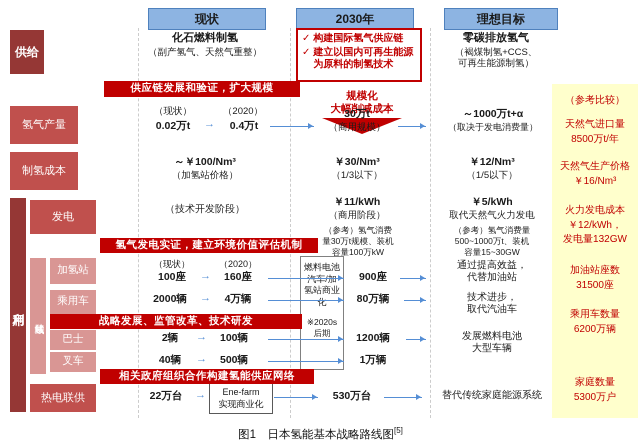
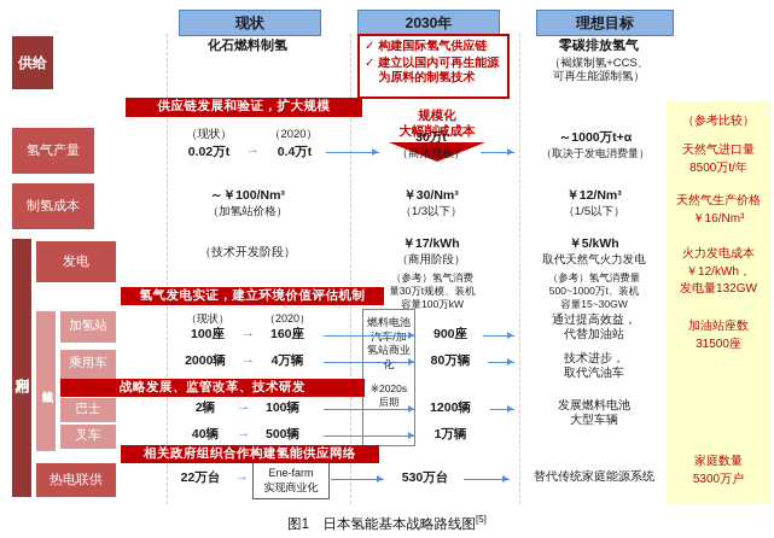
  现状
  2030年
  理想目标
  供给
  氢气产量
  制氢成本
  发电
  加氢站
  乘用车
  巴士
  叉车
  热电联供
  化石燃料制氢
- （副产氢气、天然气重整）
  ✓
  构建国际氢气供应链
  ✓
  建立以国内可再生能源为原料的制氢技术
  零碳排放氢气
  （褐煤制氢+CCS、
  可再生能源制氢）
  供应链发展和验证，扩大规模
  规模化
  大幅削减成本
  （现状）
  （2020）
  0.02万t
  →
  0.4万t
  30万t
  （商用规模）
  ～1000万t+α
  （取决于发电消费量）
  ～￥100/Nm³
  （加氢站价格）
  ￥30/Nm³
  （1/3以下）
  ￥12/Nm³
  （1/5以下）
  （技术开发阶段）
- ￥11/kWh
+ ￥17/kWh
  （商用阶段）
  （参考）氢气消费
  量30万t规模、装机
  容量100万kW
  ￥5/kWh
  取代天然气火力发电
  （参考）氢气消费量
  500~1000万t、装机
  容量15~30GW
  氢气发电实证，建立环境价值评估机制
  燃料电池汽车/加氢站商业化
  ※2020s后期
  （现状）
  （2020）
  100座
  →
  160座
  900座
  通过提高效益，
  代替加油站
  2000辆
  →
  4万辆
  80万辆
  技术进步，
  取代汽油车
  战略发展、监管改革、技术研发
  2辆
  →
  100辆
  1200辆
  发展燃料电池
  大型车辆
  40辆
  →
  500辆
  1万辆
  相关政府组织合作构建氢能供应网络
  22万台
  →
  Ene-farm
  实现商业化
  530万台
  替代传统家庭能源系统
  （参考比较）
  天然气进口量
  8500万t/年
  天然气生产价格
  ￥16/Nm³
  火力发电成本
  ￥12/kWh，
  发电量132GW
  加油站座数
  31500座
- 乘用车数量
- 6200万辆
  家庭数量
  5300万户
  图1 日本氢能基本战略路线图[5]
